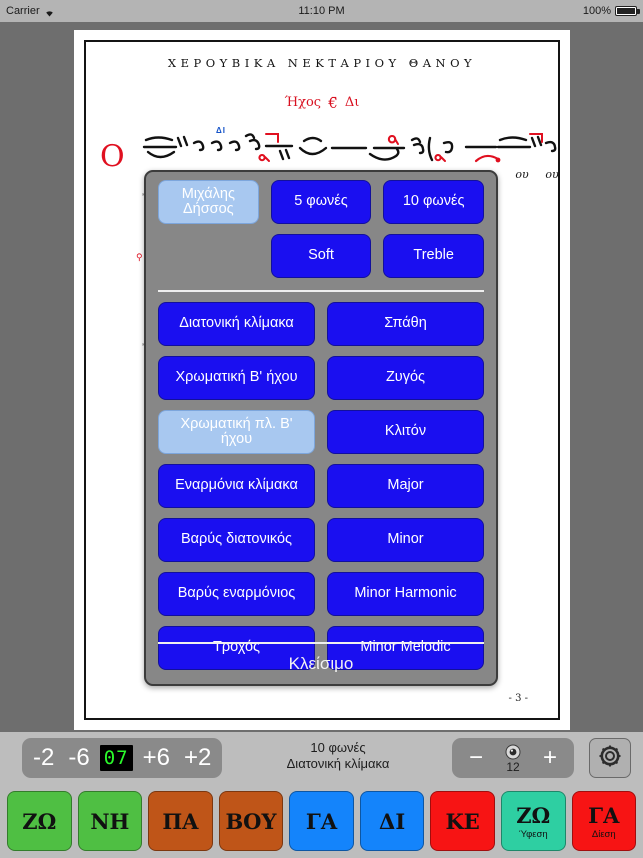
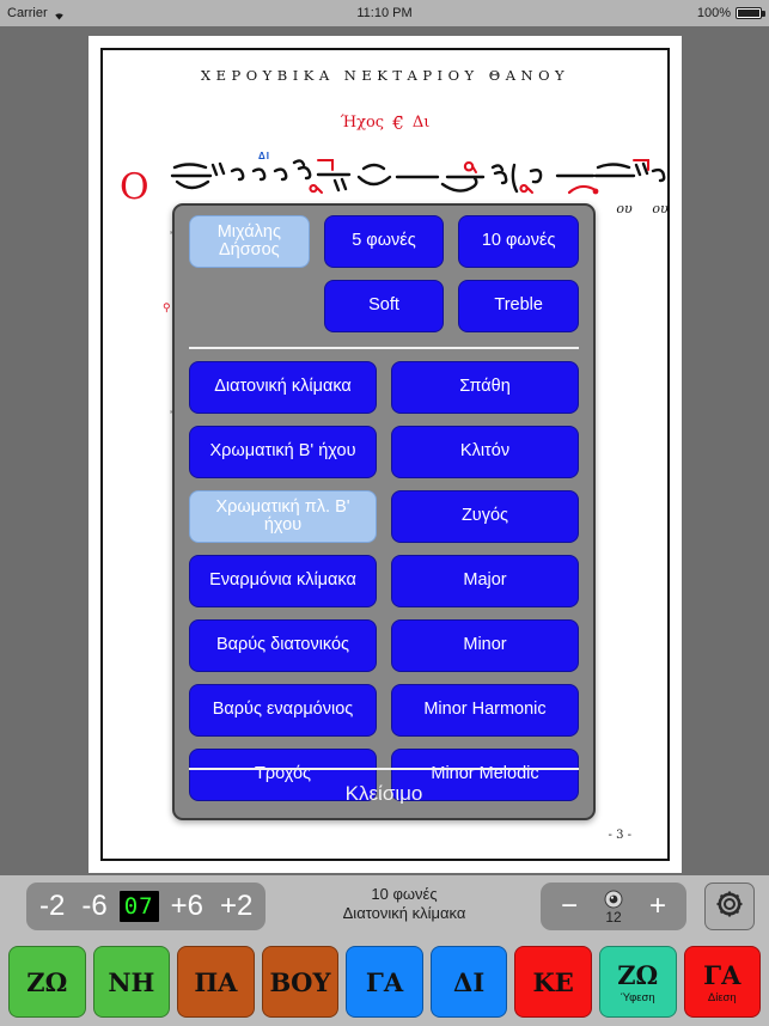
  Carrier
  11:10 PM
  100%
  ΧΕΡΟΥΒΙΚΑ ΝΕΚΤΑΡΙΟΥ ΘΑΝΟΥ
  Ήχος €̄ Δι
  Ο
  ΔΙ
  ου
  ου
  ⚲
  ’
  ’
  - 3 -
  Μιχάλης Δήσσος
  5 φωνές
  10 φωνές
  Soft
  Treble
  Διατονική κλίμακα
  Σπάθη
  Χρωματική Β' ήχου
- Ζυγός
+ Κλιτόν
  Χρωματική πλ. Β' ήχου
- Κλιτόν
+ Ζυγός
  Εναρμόνια κλίμακα
  Major
  Βαρύς διατονικός
  Minor
  Βαρύς εναρμόνιος
  Minor Harmonic
  Τροχός
  Minor Melodic
  Κλείσιμο
  -2
  -6
  07
  +6
  +2
  10 φωνές
  Διατονική κλίμακα
  −
  12
  +
  ΖΩ
  ΝΗ
  ΠΑ
  ΒΟΥ
  ΓΑ
  ΔΙ
  ΚΕ
  ΖΩ
  Ύφεση
  ΓΑ
  Δίεση
